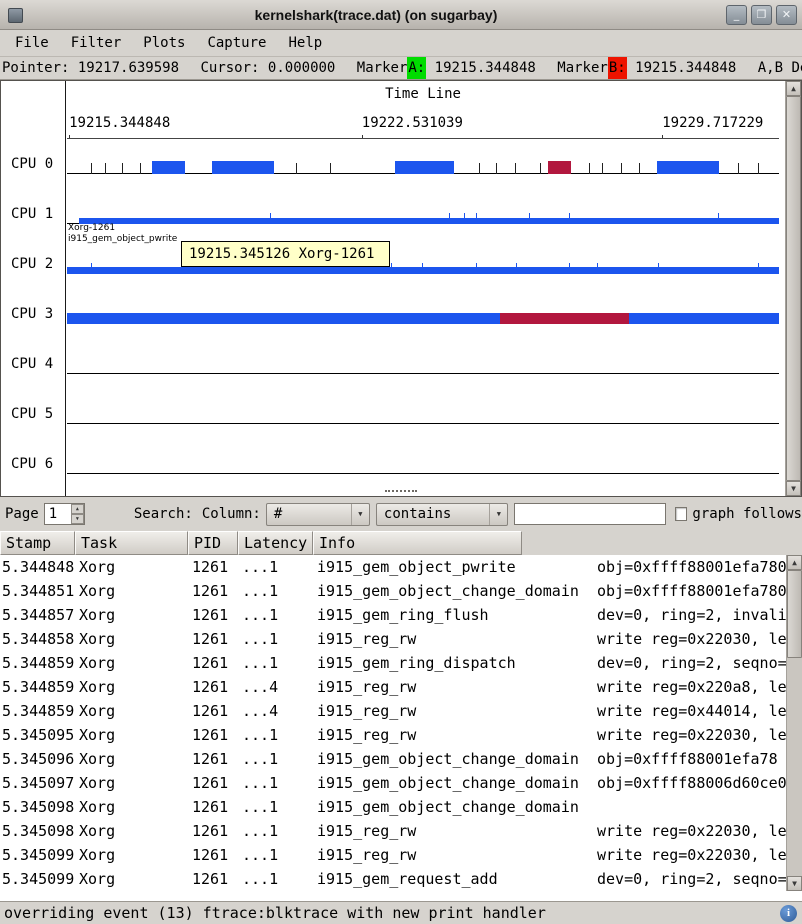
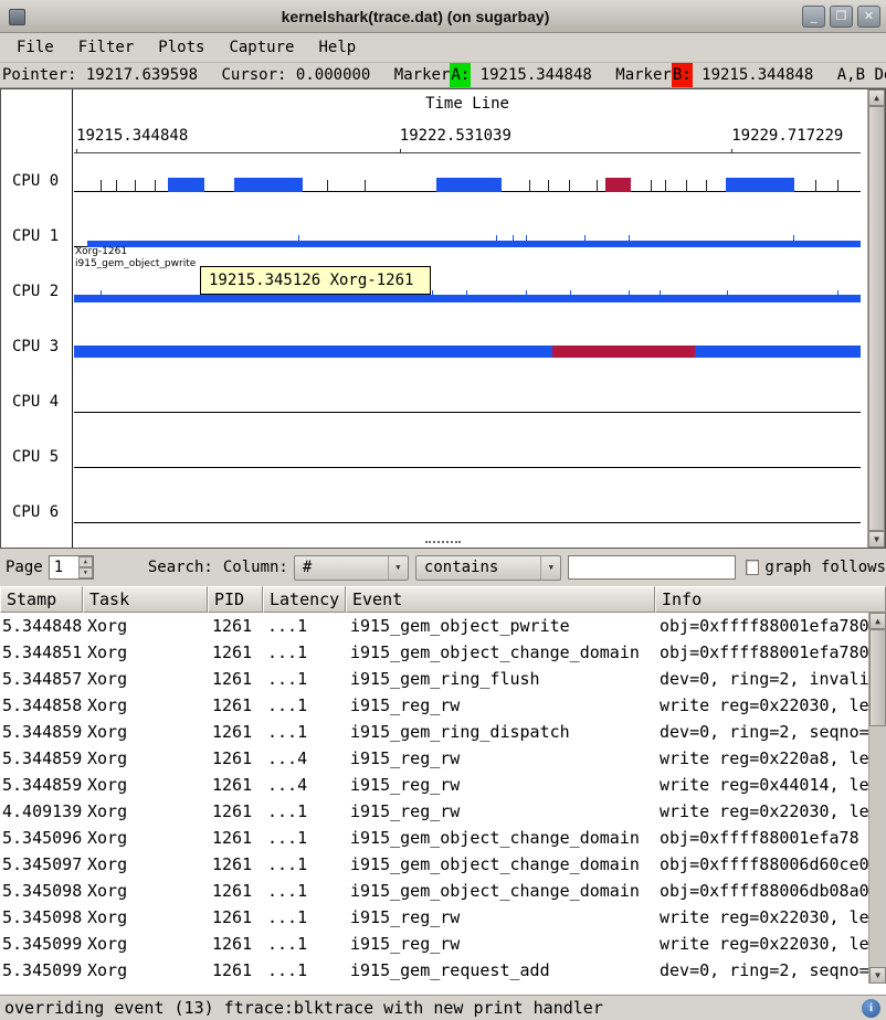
  kernelshark(trace.dat) (on sugarbay)
  _
  ❐
  ✕
  File
  Filter
  Plots
  Capture
  Help
  Pointer: 19217.639598 Cursor: 0.000000 MarkerA: 19215.344848 MarkerB: 19215.344848 A,B D
  Time Line
  19215.344848
  19222.531039
  19229.717229
  CPU 0
  CPU 1
  CPU 2
  CPU 3
  CPU 4
  CPU 5
  CPU 6
  Xorg-1261
  i915_gem_object_pwrite
  19215.345126 Xorg-1261
  ▲
  ▼
  Page
  1
  Search:
  Column:
  #
  ▼
  contains
  ▼
  graph follows
  Stamp
  Task
  PID
  Latency
+ Event
  Info
  5.344848
  Xorg
  1261
  ...1
  i915_gem_object_pwrite
  obj=0xffff88001efa780
  5.344851
  Xorg
  1261
  ...1
  i915_gem_object_change_domain
  obj=0xffff88001efa780
  5.344857
  Xorg
  1261
  ...1
  i915_gem_ring_flush
  dev=0, ring=2, invali
  5.344858
  Xorg
  1261
  ...1
  i915_reg_rw
  write reg=0x22030, le
  5.344859
  Xorg
  1261
  ...1
  i915_gem_ring_dispatch
  dev=0, ring=2, seqno=
  5.344859
  Xorg
  1261
  ...4
  i915_reg_rw
  write reg=0x220a8, le
  5.344859
  Xorg
  1261
  ...4
  i915_reg_rw
  write reg=0x44014, le
- 5.345095
+ 4.409139
  Xorg
  1261
  ...1
  i915_reg_rw
  write reg=0x22030, le
  5.345096
  Xorg
  1261
  ...1
  i915_gem_object_change_domain
  obj=0xffff88001efa78
  5.345097
  Xorg
  1261
  ...1
  i915_gem_object_change_domain
  obj=0xffff88006d60ce0
  5.345098
  Xorg
  1261
  ...1
  i915_gem_object_change_domain
+ obj=0xffff88006db08a0
  5.345098
  Xorg
  1261
  ...1
  i915_reg_rw
  write reg=0x22030, le
  5.345099
  Xorg
  1261
  ...1
  i915_reg_rw
  write reg=0x22030, le
  5.345099
  Xorg
  1261
  ...1
  i915_gem_request_add
  dev=0, ring=2, seqno=
  ▲
  ▼
  overriding event (13) ftrace:blktrace with new print handler
  i
